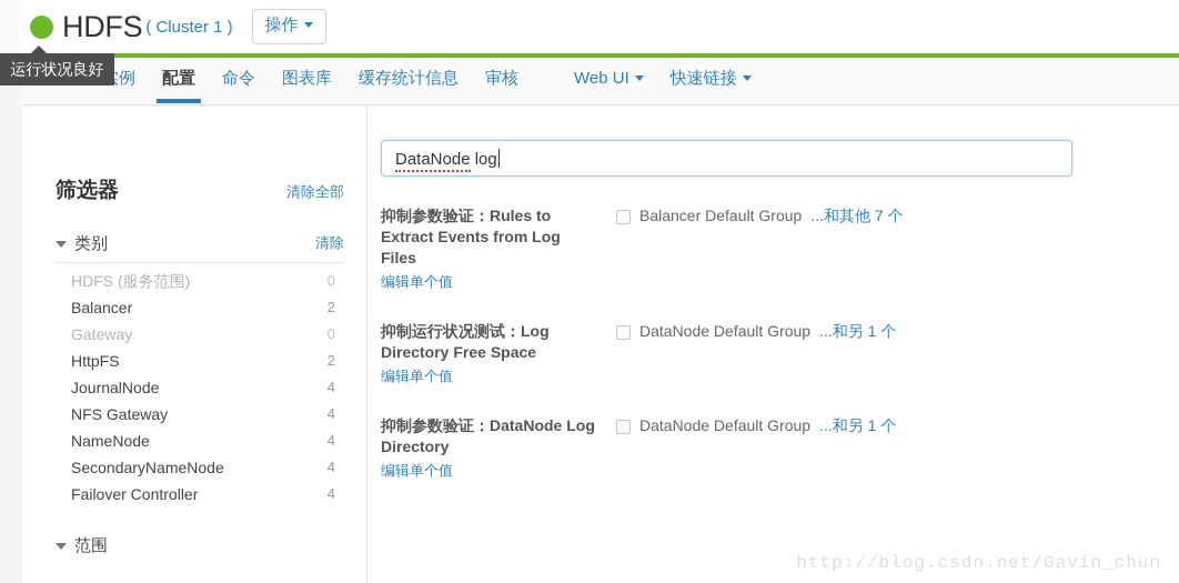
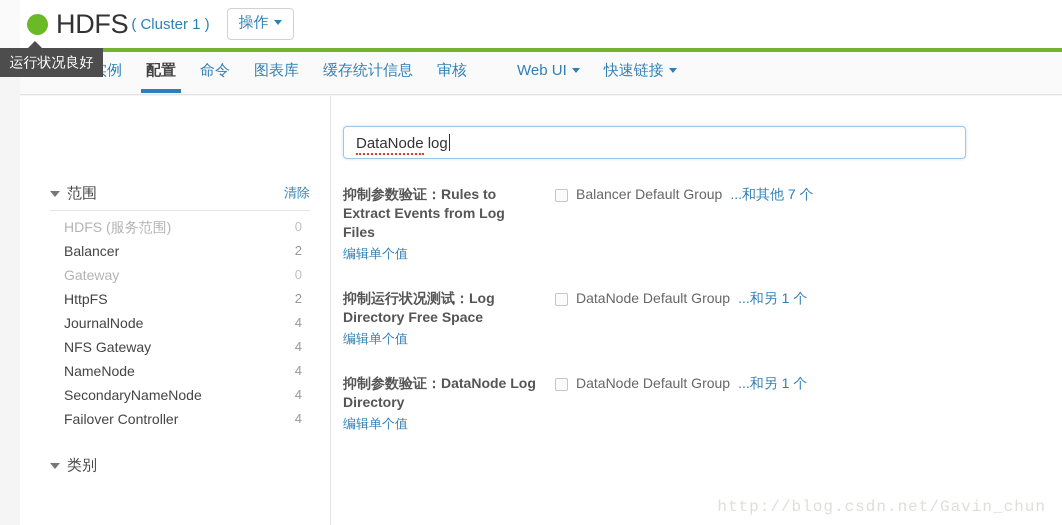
  HDFS
  ( Cluster 1 )
  操作
  配置
  命令
  图表库
  缓存统计信息
  审核
  Web UI
  快速链接
  运行状况良好
- 筛选器
- 清除全部
- 类别
+ 范围
  清除
  HDFS (服务范围)
  0
  Balancer
  2
  Gateway
  0
  HttpFS
  2
  JournalNode
  4
  NFS Gateway
  4
  NameNode
  4
  SecondaryNameNode
  4
  Failover Controller
  4
- 范围
+ 类别
  DataNode log
  抑制参数验证：Rules to Extract Events from Log Files
  编辑单个值
  Balancer Default Group
  ...和其他 7 个
  抑制运行状况测试：Log Directory Free Space
  编辑单个值
  DataNode Default Group
  ...和另 1 个
  抑制参数验证：DataNode Log Directory
  编辑单个值
  DataNode Default Group
  ...和另 1 个
  http://blog.csdn.net/Gavin_chun
